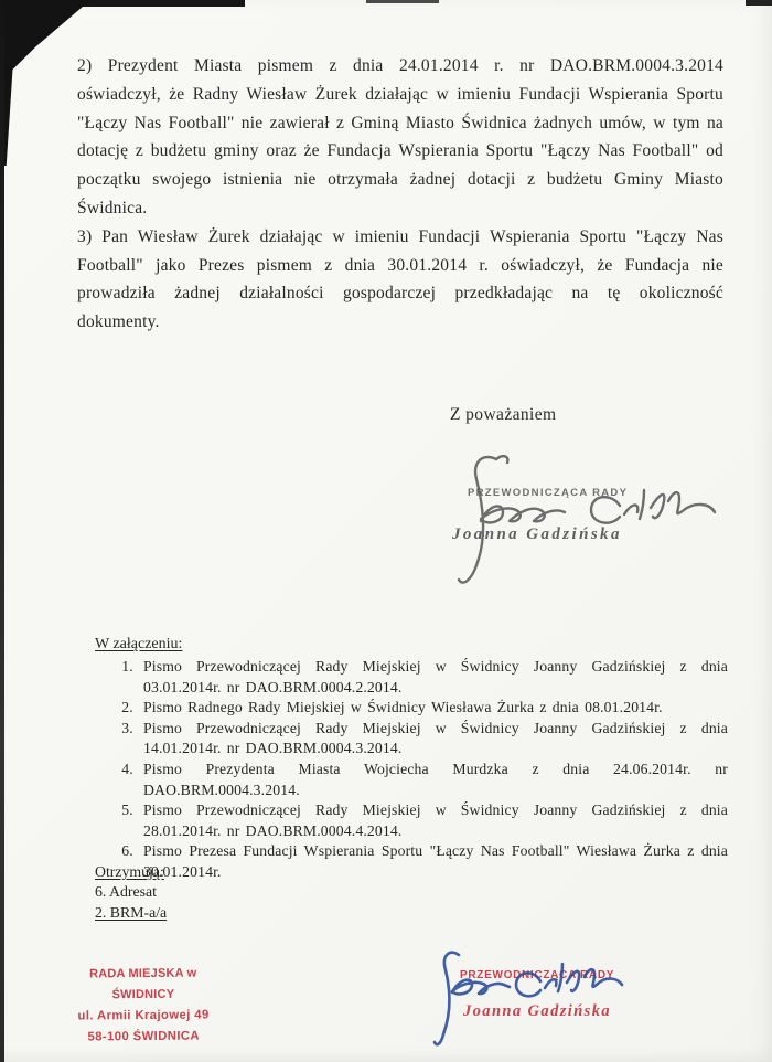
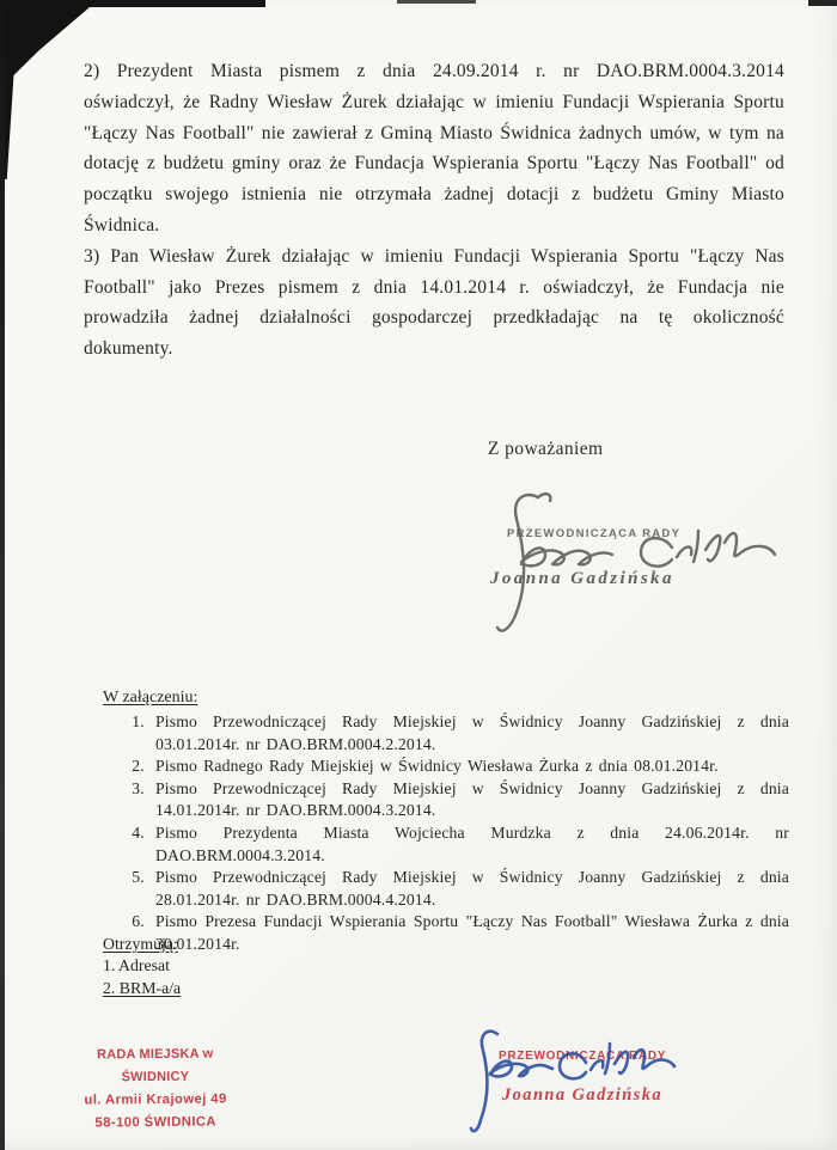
- 2) Prezydent Miasta pismem z dnia 24.01.2014 r. nr DAO.BRM.0004.3.2014 oświadczył, że Radny Wiesław Żurek działając w imieniu Fundacji Wspierania Sportu "Łączy Nas Football" nie zawierał z Gminą Miasto Świdnica żadnych umów, w tym na dotację z budżetu gminy oraz że Fundacja Wspierania Sportu "Łączy Nas Football" od początku swojego istnienia nie otrzymała żadnej dotacji z budżetu Gminy Miasto Świdnica.
+ 2) Prezydent Miasta pismem z dnia 24.09.2014 r. nr DAO.BRM.0004.3.2014 oświadczył, że Radny Wiesław Żurek działając w imieniu Fundacji Wspierania Sportu "Łączy Nas Football" nie zawierał z Gminą Miasto Świdnica żadnych umów, w tym na dotację z budżetu gminy oraz że Fundacja Wspierania Sportu "Łączy Nas Football" od początku swojego istnienia nie otrzymała żadnej dotacji z budżetu Gminy Miasto Świdnica.
- 3) Pan Wiesław Żurek działając w imieniu Fundacji Wspierania Sportu "Łączy Nas Football" jako Prezes pismem z dnia 30.01.2014 r. oświadczył, że Fundacja nie prowadziła żadnej działalności gospodarczej przedkładając na tę okoliczność dokumenty.
+ 3) Pan Wiesław Żurek działając w imieniu Fundacji Wspierania Sportu "Łączy Nas Football" jako Prezes pismem z dnia 14.01.2014 r. oświadczył, że Fundacja nie prowadziła żadnej działalności gospodarczej przedkładając na tę okoliczność dokumenty.
  Z poważaniem
  PRZEWODNICZĄCA RADY
  Joanna Gadzińska
  W załączeniu:
  Pismo Przewodniczącej Rady Miejskiej w Świdnicy Joanny Gadzińskiej z dnia 03.01.2014r. nr DAO.BRM.0004.2.2014.
  Pismo Radnego Rady Miejskiej w Świdnicy Wiesława Żurka z dnia 08.01.2014r.
  Pismo Przewodniczącej Rady Miejskiej w Świdnicy Joanny Gadzińskiej z dnia 14.01.2014r. nr DAO.BRM.0004.3.2014.
  Pismo Prezydenta Miasta Wojciecha Murdzka z dnia 24.06.2014r. nr DAO.BRM.0004.3.2014.
  Pismo Przewodniczącej Rady Miejskiej w Świdnicy Joanny Gadzińskiej z dnia 28.01.2014r. nr DAO.BRM.0004.4.2014.
  Pismo Prezesa Fundacji Wspierania Sportu "Łączy Nas Football" Wiesława Żurka z dnia 30.01.2014r.
  Otrzymują:
- 6. Adresat
+ 1. Adresat
  2. BRM-a/a
  RADA MIEJSKA w ŚWIDNICY
  ul. Armii Krajowej 49
  58-100 ŚWIDNICA
  PRZEWODNICZĄCDY
  Joanna Gadzińska
